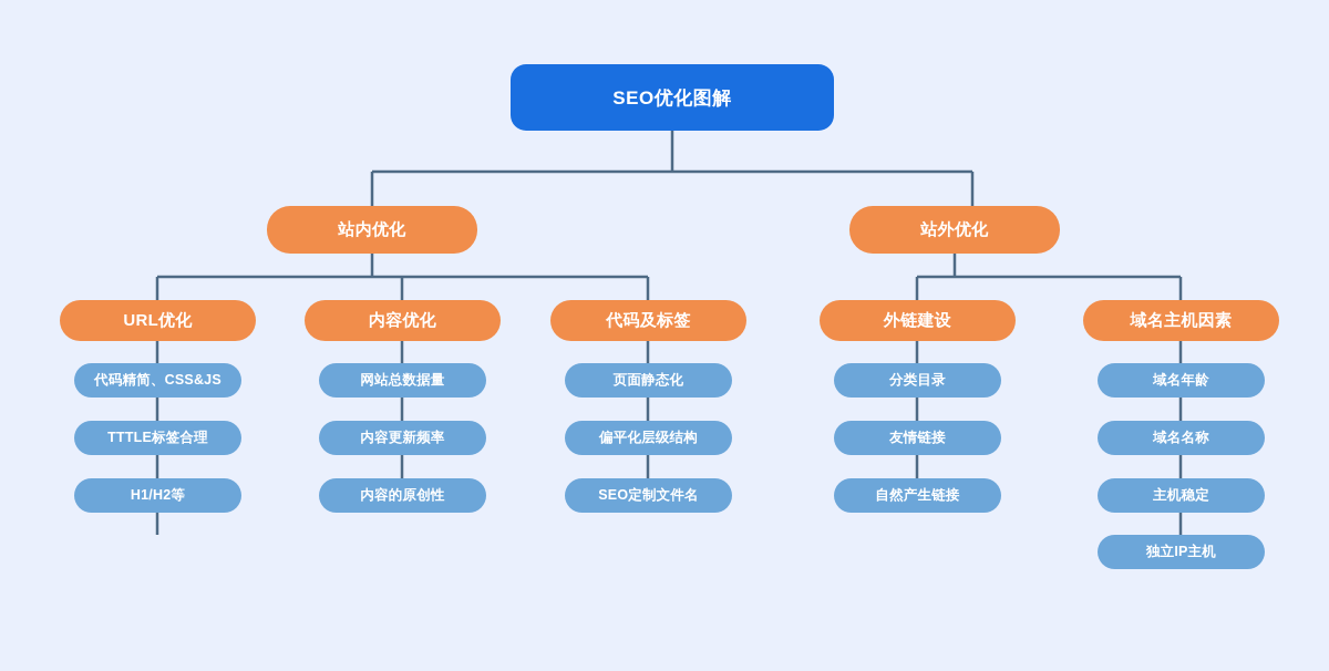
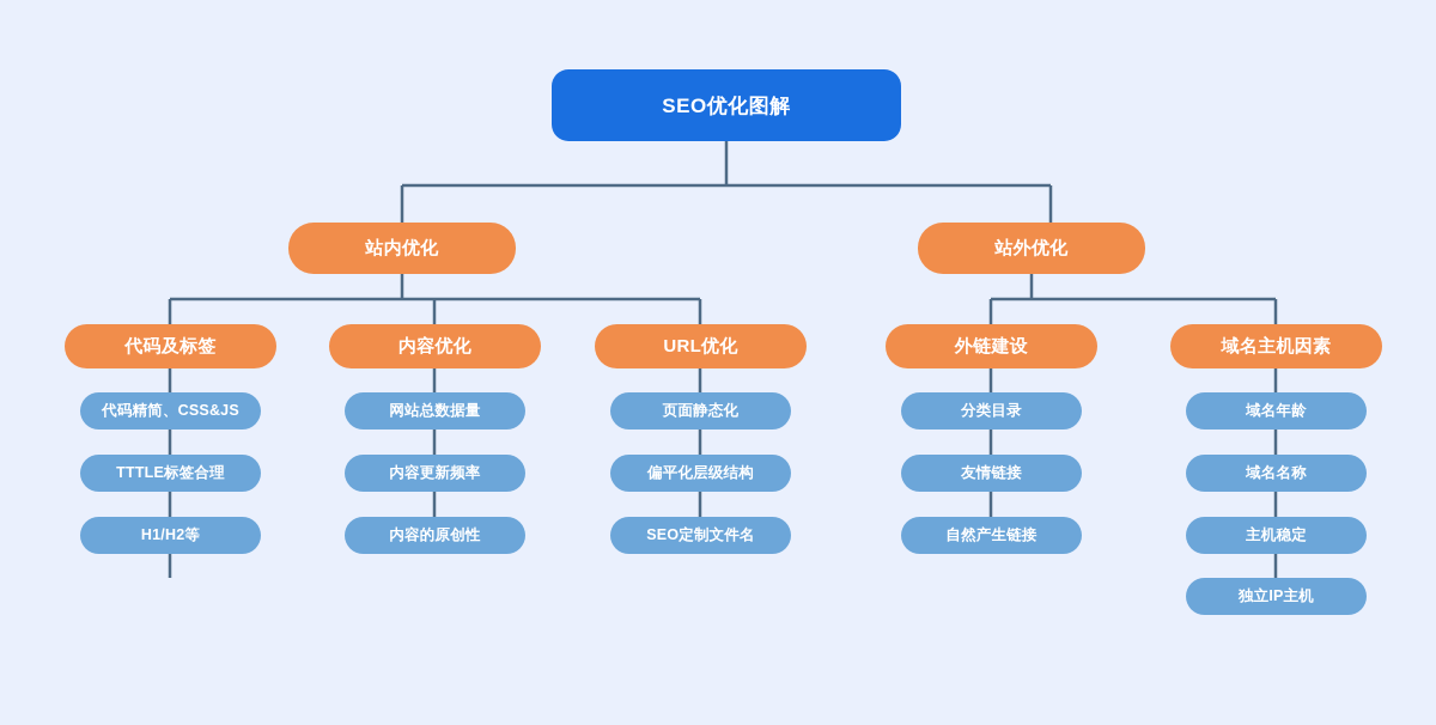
  SEO优化图解
  站内优化
  站外优化
- URL优化
+ 代码及标签
  内容优化
- 代码及标签
+ URL优化
  外链建设
  域名主机因素
  代码精简、CSS&JS
  TTTLE标签合理
  H1/H2等
  网站总数据量
  内容更新频率
  内容的原创性
  页面静态化
  偏平化层级结构
  SEO定制文件名
  分类目录
  友情链接
  自然产生链接
  域名年龄
  域名名称
  主机稳定
  独立IP主机
